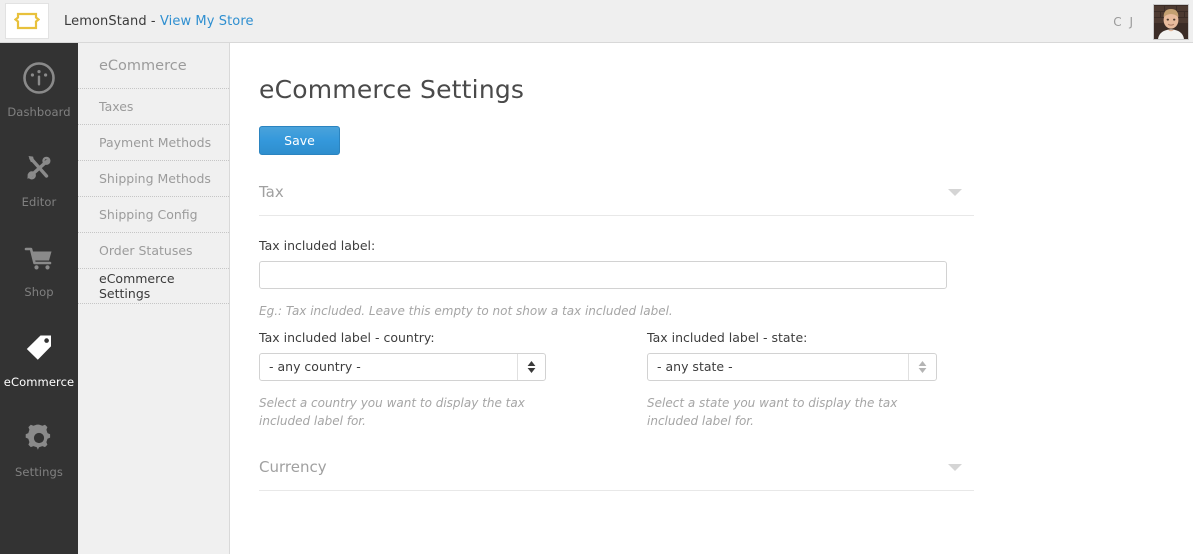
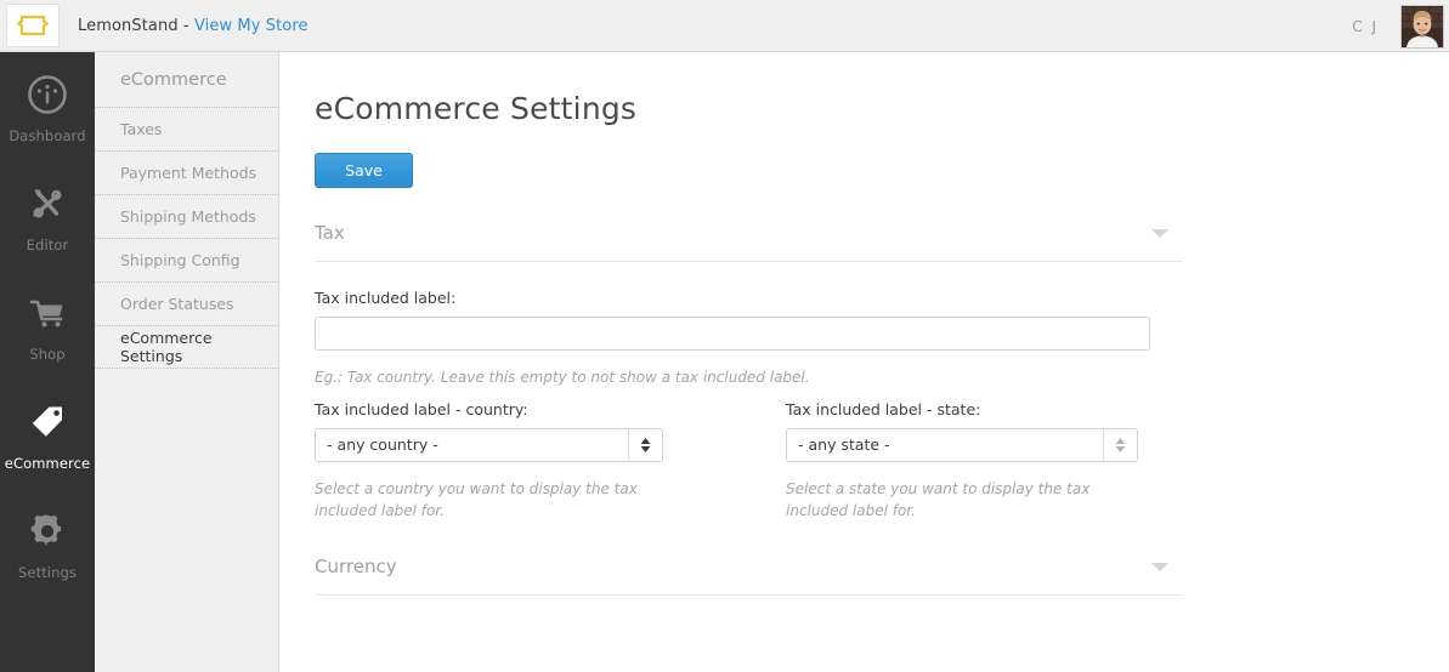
  LemonStand - View My Store
  C J
  Dashboard
  Editor
  Shop
  eCommerce
  Settings
  eCommerce
  Taxes
  Payment Methods
  Shipping Methods
  Shipping Config
  Order Statuses
  eCommerce Settings
  eCommerce Settings
  Save
  Tax
  Tax included label:
- Eg.: Tax included. Leave this empty to not show a tax included label.
+ Eg.: Tax country. Leave this empty to not show a tax included label.
  Tax included label - country:
  - any country -
  Select a country you want to display the tax included label for.
  Tax included label - state:
  - any state -
  Select a state you want to display the tax included label for.
  Currency
